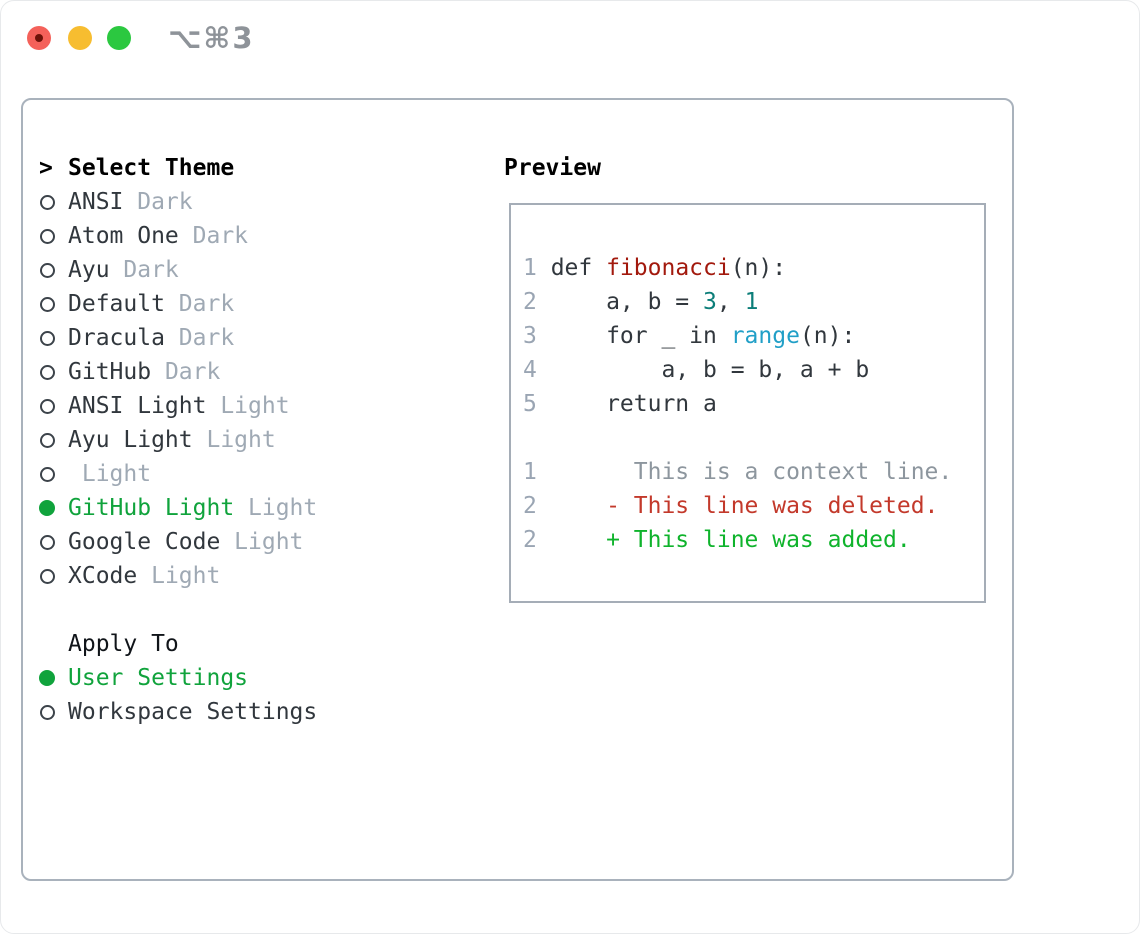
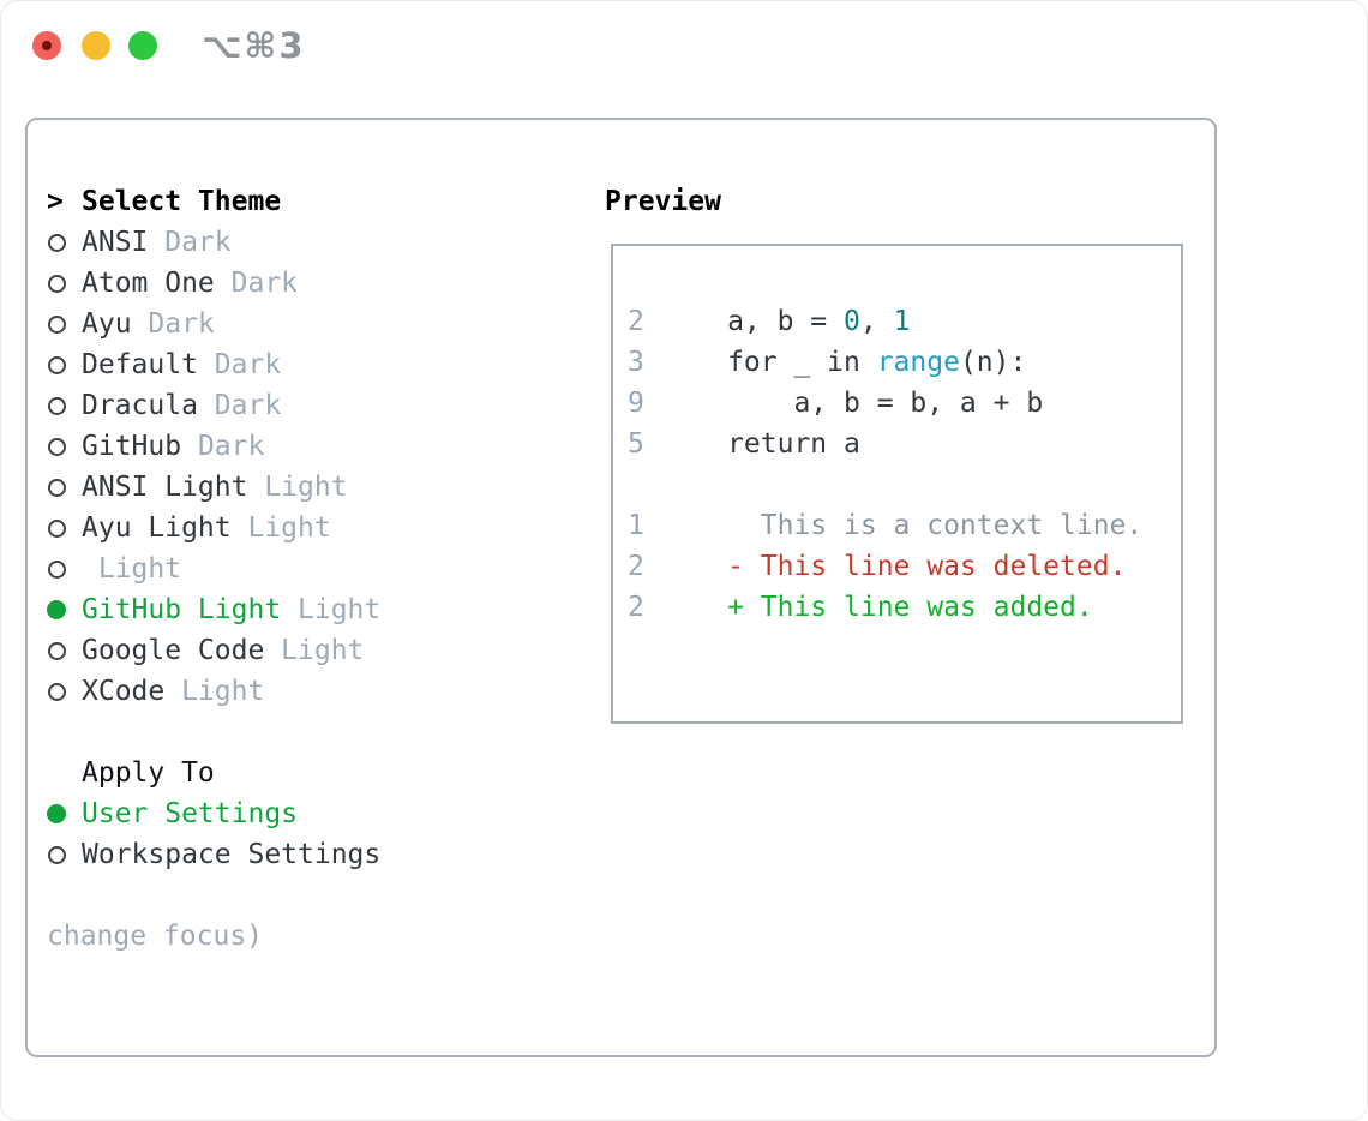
  ⌥⌘3
  >
  Select Theme
  ANSI
  Dark
  Atom One
  Dark
  Ayu
  Dark
  Default
  Dark
  Dracula
  Dark
  GitHub
  Dark
  ANSI Light
  Light
  Ayu Light
  Light
  Light
  GitHub Light
  Light
  Google Code
  Light
  XCode
  Light
  Apply To
  User Settings
  Workspace Settings
+ change focus)
  Preview
- 1 def fibonacci(n):
- 2 a, b = 3, 1
+ 2 a, b = 0, 1
  3 for _ in range(n):
- 4 a, b = b, a + b
+ 9 a, b = b, a + b
  5 return a
  1 This is a context line.
  2 - This line was deleted.
  2 + This line was added.
